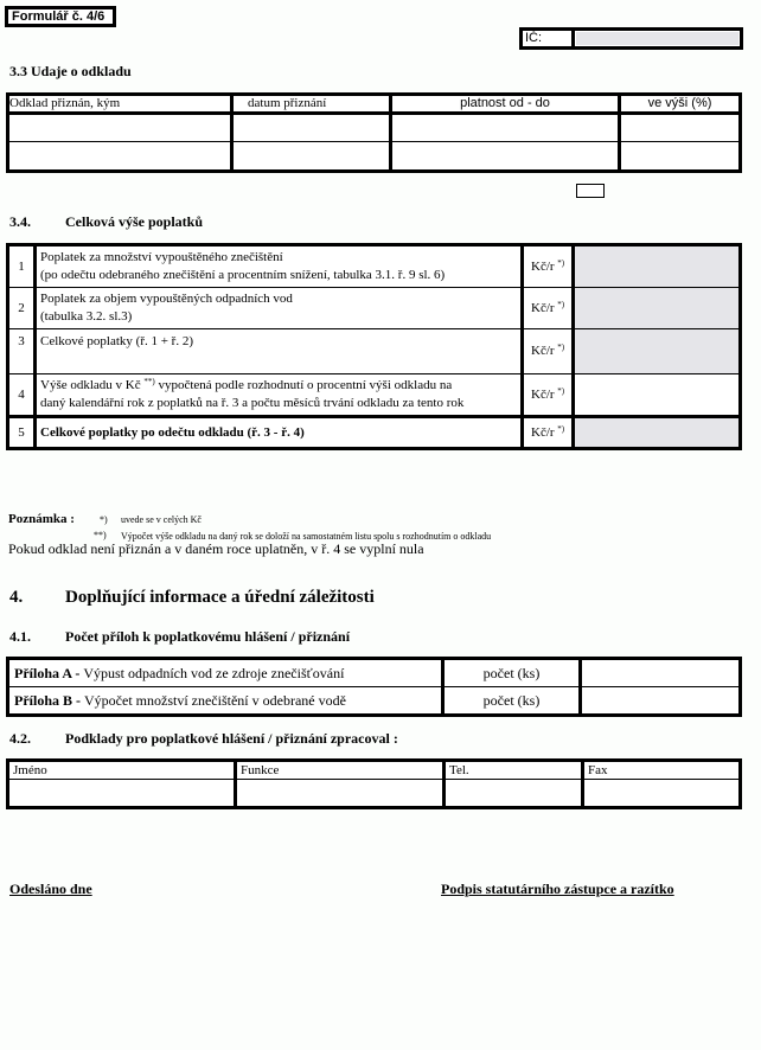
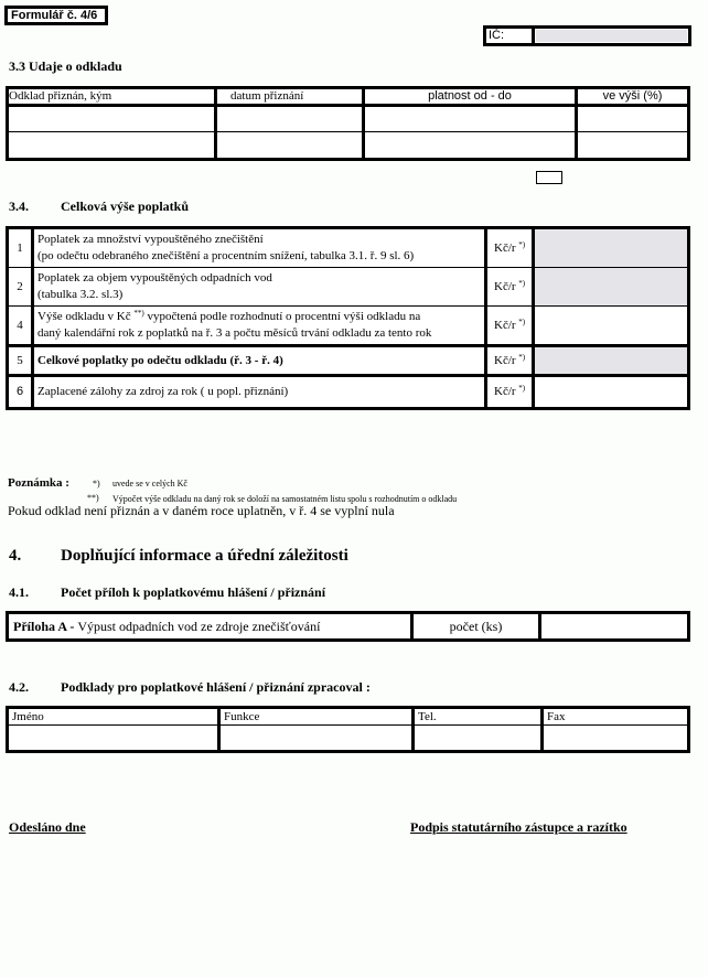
  Formulář č. 4/6
  IČ:
  3.3 Udaje o odkladu
  Odklad přiznán, kým	datum přiznání	platnost od - do	ve výši (%)
  3.4.
  Celková výše poplatků
  1	Poplatek za množství vypouštěného znečištění(po odečtu odebraného znečištění a procentním snížení, tabulka 3.1. ř. 9 sl. 6)	Kč/r *)
  2	Poplatek za objem vypouštěných odpadních vod(tabulka 3.2. sl.3)	Kč/r *)
- 3	Celkové poplatky (ř. 1 + ř. 2)	Kč/r *)
  4	Výše odkladu v Kč **) vypočtená podle rozhodnutí o procentní výši odkladu nadaný kalendářní rok z poplatků na ř. 3 a počtu měsíců trvání odkladu za tento rok	Kč/r *)
  5	Celkové poplatky po odečtu odkladu (ř. 3 - ř. 4)	Kč/r *)
+ 6	Zaplacené zálohy za zdroj za rok ( u popl. přiznání)	Kč/r *)
  Poznámka :
  *)
  uvede se v celých Kč
  **)
  Výpočet výše odkladu na daný rok se doloží na samostatném listu spolu s rozhodnutím o odkladu
  Pokud odklad není přiznán a v daném roce uplatněn, v ř. 4 se vyplní nula
  4.
  Doplňující informace a úřední záležitosti
  4.1.
  Počet příloh k poplatkovému hlášení / přiznání
  Příloha A - Výpust odpadních vod ze zdroje znečišťování	počet (ks)
- Příloha B - Výpočet množství znečištění v odebrané vodě	počet (ks)
  4.2.
  Podklady pro poplatkové hlášení / přiznání zpracoval :
  Jméno	Funkce	Tel.	Fax
  Odesláno dne
  Podpis statutárního zástupce a razítko
